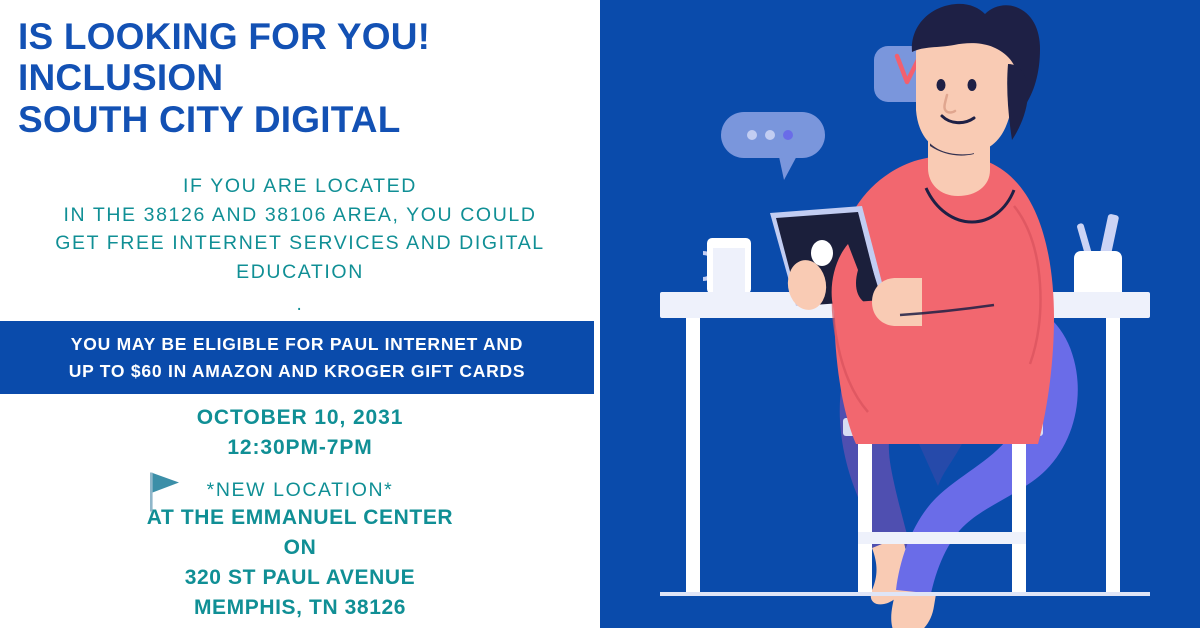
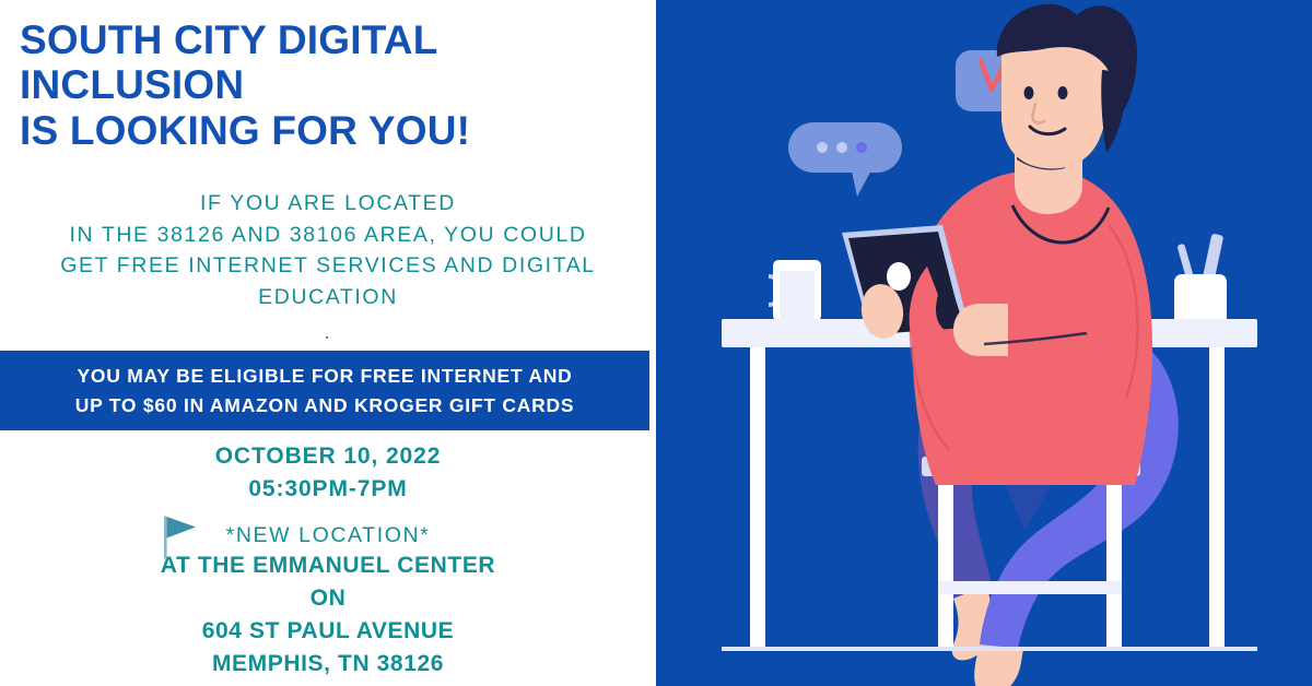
- IS LOOKING FOR YOU!
+ SOUTH CITY DIGITAL
  INCLUSION
- SOUTH CITY DIGITAL
+ IS LOOKING FOR YOU!
  IF YOU ARE LOCATED
  IN THE 38126 AND 38106 AREA, YOU COULD
  GET FREE INTERNET SERVICES AND DIGITAL
  EDUCATION
  .
- YOU MAY BE ELIGIBLE FOR PAUL INTERNET AND
+ YOU MAY BE ELIGIBLE FOR FREE INTERNET AND
  UP TO $60 IN AMAZON AND KROGER GIFT CARDS
- OCTOBER 10, 2031
+ OCTOBER 10, 2022
- 12:30PM-7PM
+ 05:30PM-7PM
  *NEW LOCATION*
  AT THE EMMANUEL CENTER
  ON
- 320 ST PAUL AVENUE
+ 604 ST PAUL AVENUE
  MEMPHIS, TN 38126
